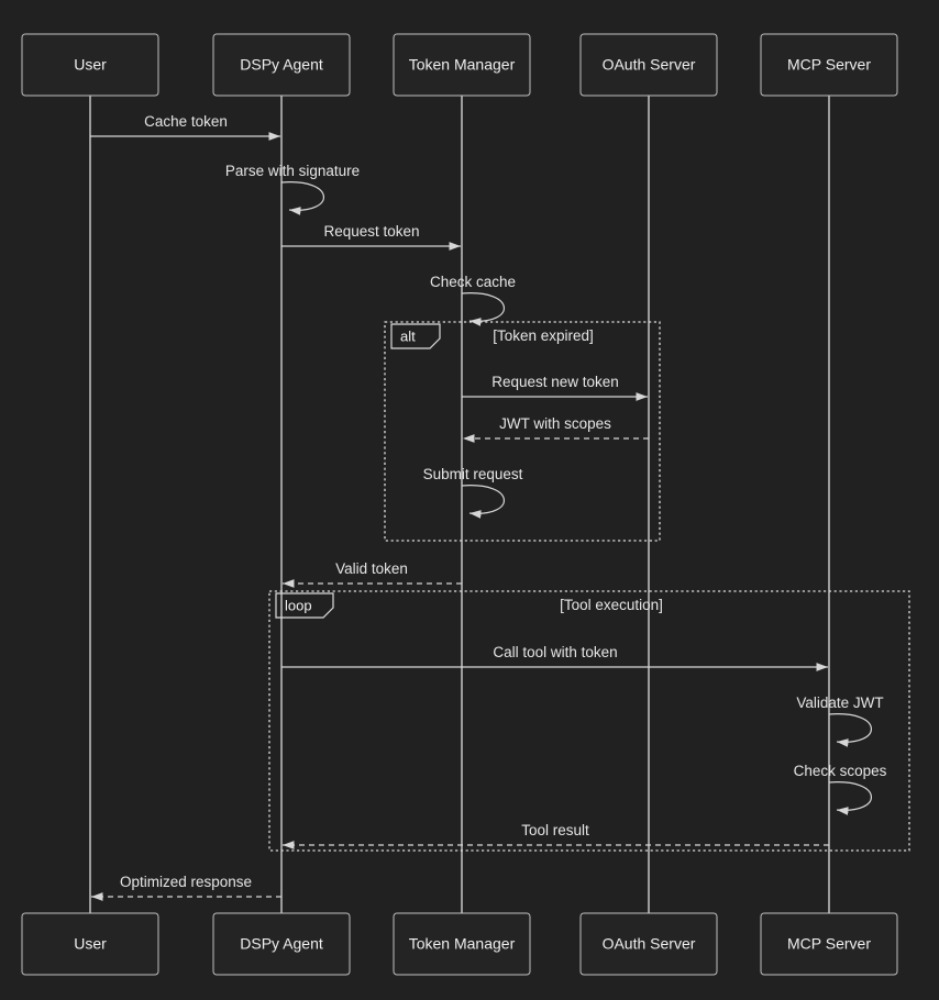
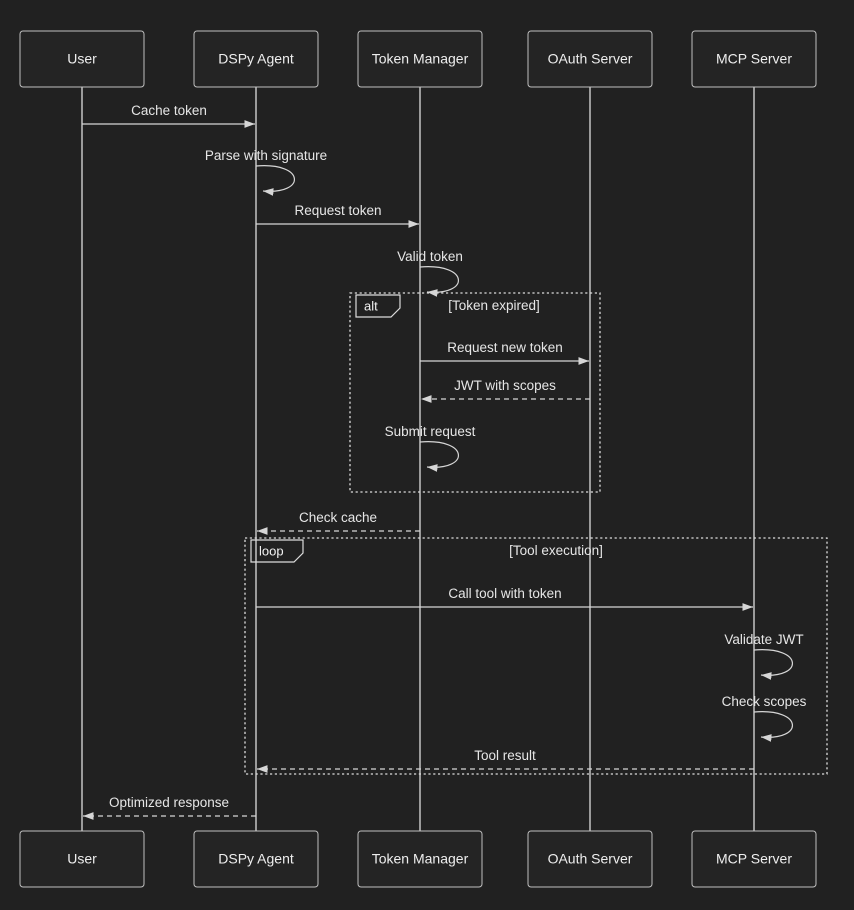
  alt
  [Token expired]
  loop
  [Tool execution]
  Cache token
  Parse with signature
  Request token
- Check cache
+ Valid token
  Request new token
  JWT with scopes
  Submit request
- Valid token
+ Check cache
  Call tool with token
  Validate JWT
  Check scopes
  Tool result
  Optimized response
  User
  User
  DSPy Agent
  DSPy Agent
  Token Manager
  Token Manager
  OAuth Server
  OAuth Server
  MCP Server
  MCP Server
